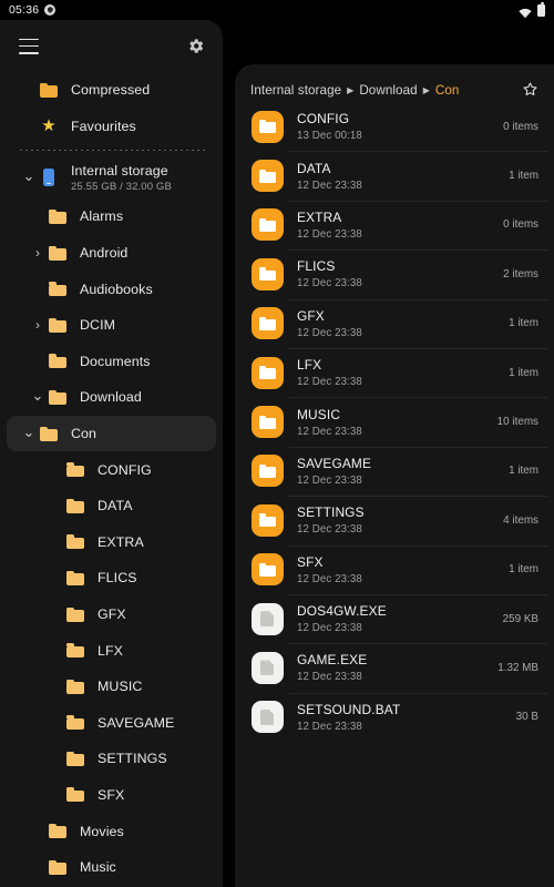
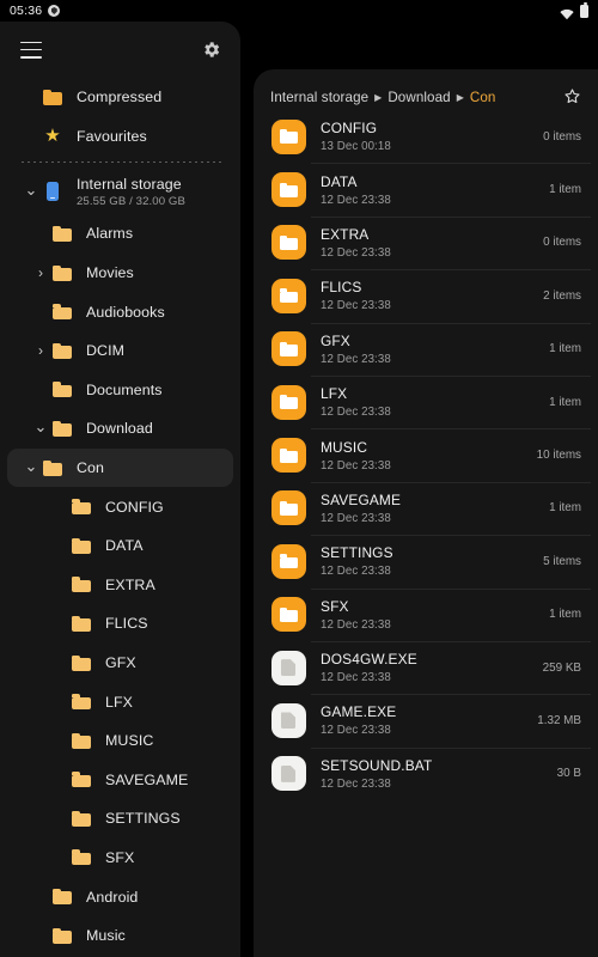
  05:36
  Compressed
  ★
  Favourites
  ⌄
  Internal storage
  25.55 GB / 32.00 GB
  Alarms
  ›
- Android
+ Movies
  Audiobooks
  ›
  DCIM
  Documents
  ⌄
  Download
  ⌄
  Con
  CONFIG
  DATA
  EXTRA
  FLICS
  GFX
  LFX
  MUSIC
  SAVEGAME
  SETTINGS
  SFX
- Movies
+ Android
  Music
  Internal storage
  ▶
  Download
  ▶
  Con
  CONFIG
  13 Dec 00:18
  0 items
  DATA
  12 Dec 23:38
  1 item
  EXTRA
  12 Dec 23:38
  0 items
  FLICS
  12 Dec 23:38
  2 items
  GFX
  12 Dec 23:38
  1 item
  LFX
  12 Dec 23:38
  1 item
  MUSIC
  12 Dec 23:38
  10 items
  SAVEGAME
  12 Dec 23:38
  1 item
  SETTINGS
  12 Dec 23:38
- 4 items
+ 5 items
  SFX
  12 Dec 23:38
  1 item
  DOS4GW.EXE
  12 Dec 23:38
  259 KB
  GAME.EXE
  12 Dec 23:38
  1.32 MB
  SETSOUND.BAT
  12 Dec 23:38
  30 B
